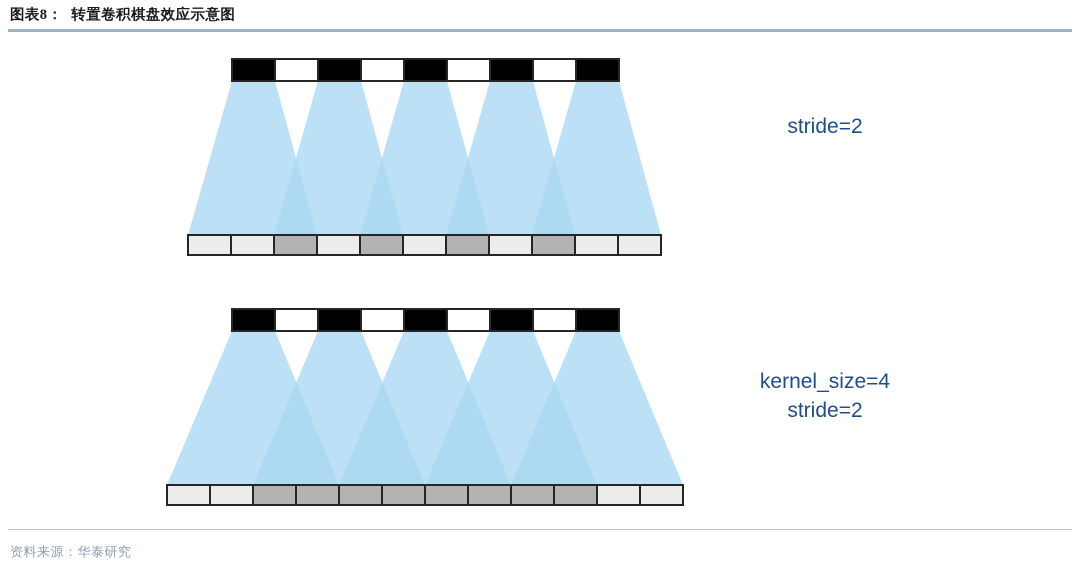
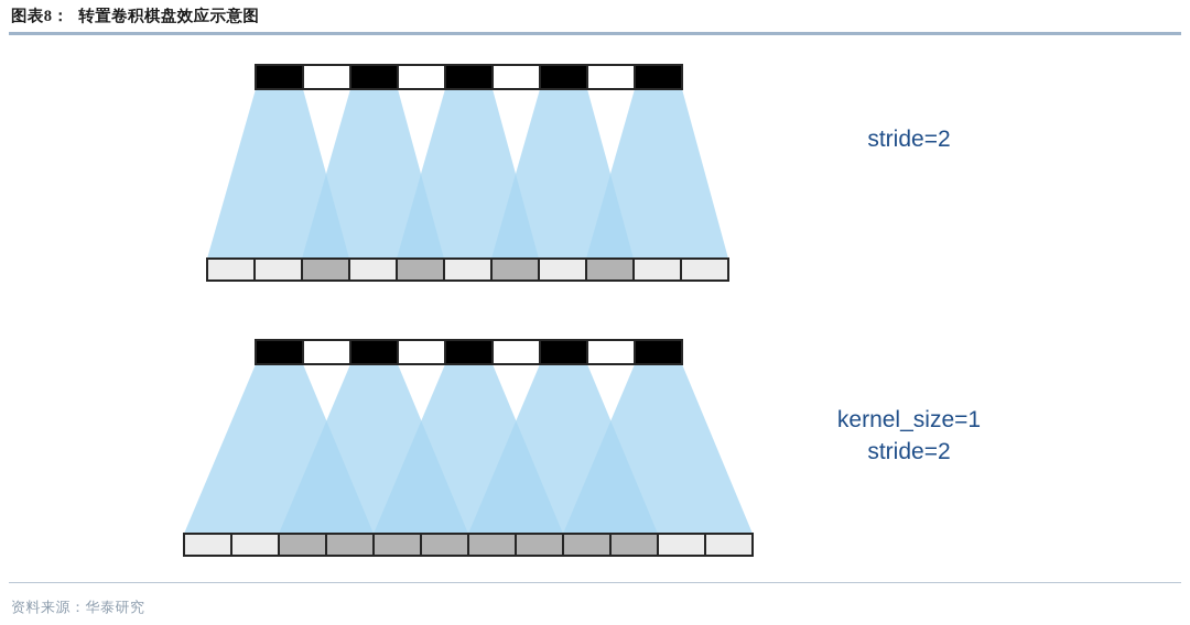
  图表8： 转置卷积棋盘效应示意图
  stride=2
- kernel_size=4
+ kernel_size=1
  stride=2
  资料来源：华泰研究
